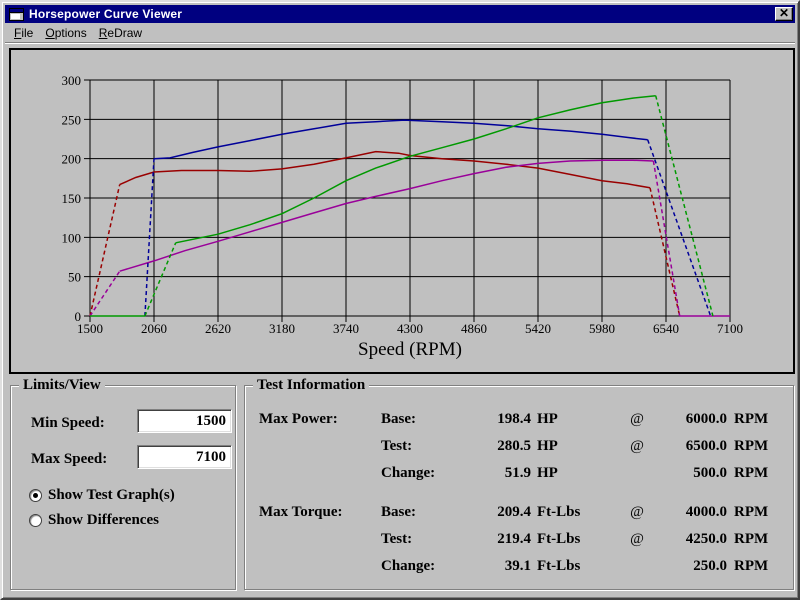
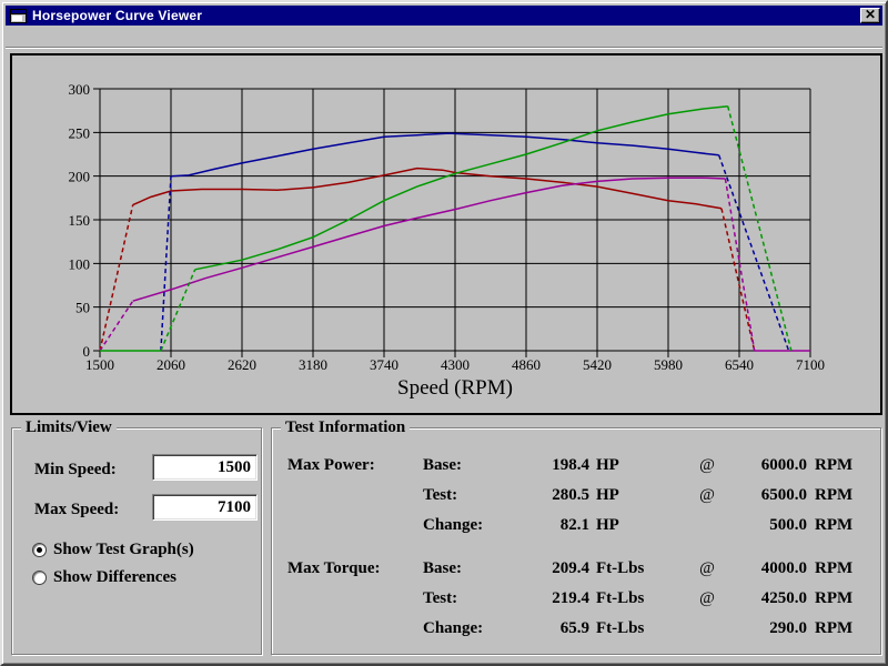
  Horsepower Curve Viewer
  ✕
- File
- Options
- ReDraw
  1500
  2060
  2620
  3180
  3740
  4300
  4860
  5420
  5980
  6540
  7100
  0
  50
  100
  150
  200
  250
  300
  Speed (RPM)
  Limits/View
  Min Speed:
  1500
  Max Speed:
  7100
  Show Test Graph(s)
  Show Differences
  Test Information
  Max Power:
  Base:
  198.4
  HP
  @
  6000.0
  RPM
  Test:
  280.5
  HP
  @
  6500.0
  RPM
  Change:
- 51.9
+ 82.1
  HP
  500.0
  RPM
  Max Torque:
  Base:
  209.4
  Ft-Lbs
  @
  4000.0
  RPM
  Test:
  219.4
  Ft-Lbs
  @
  4250.0
  RPM
  Change:
- 39.1
+ 65.9
  Ft-Lbs
- 250.0
+ 290.0
  RPM
